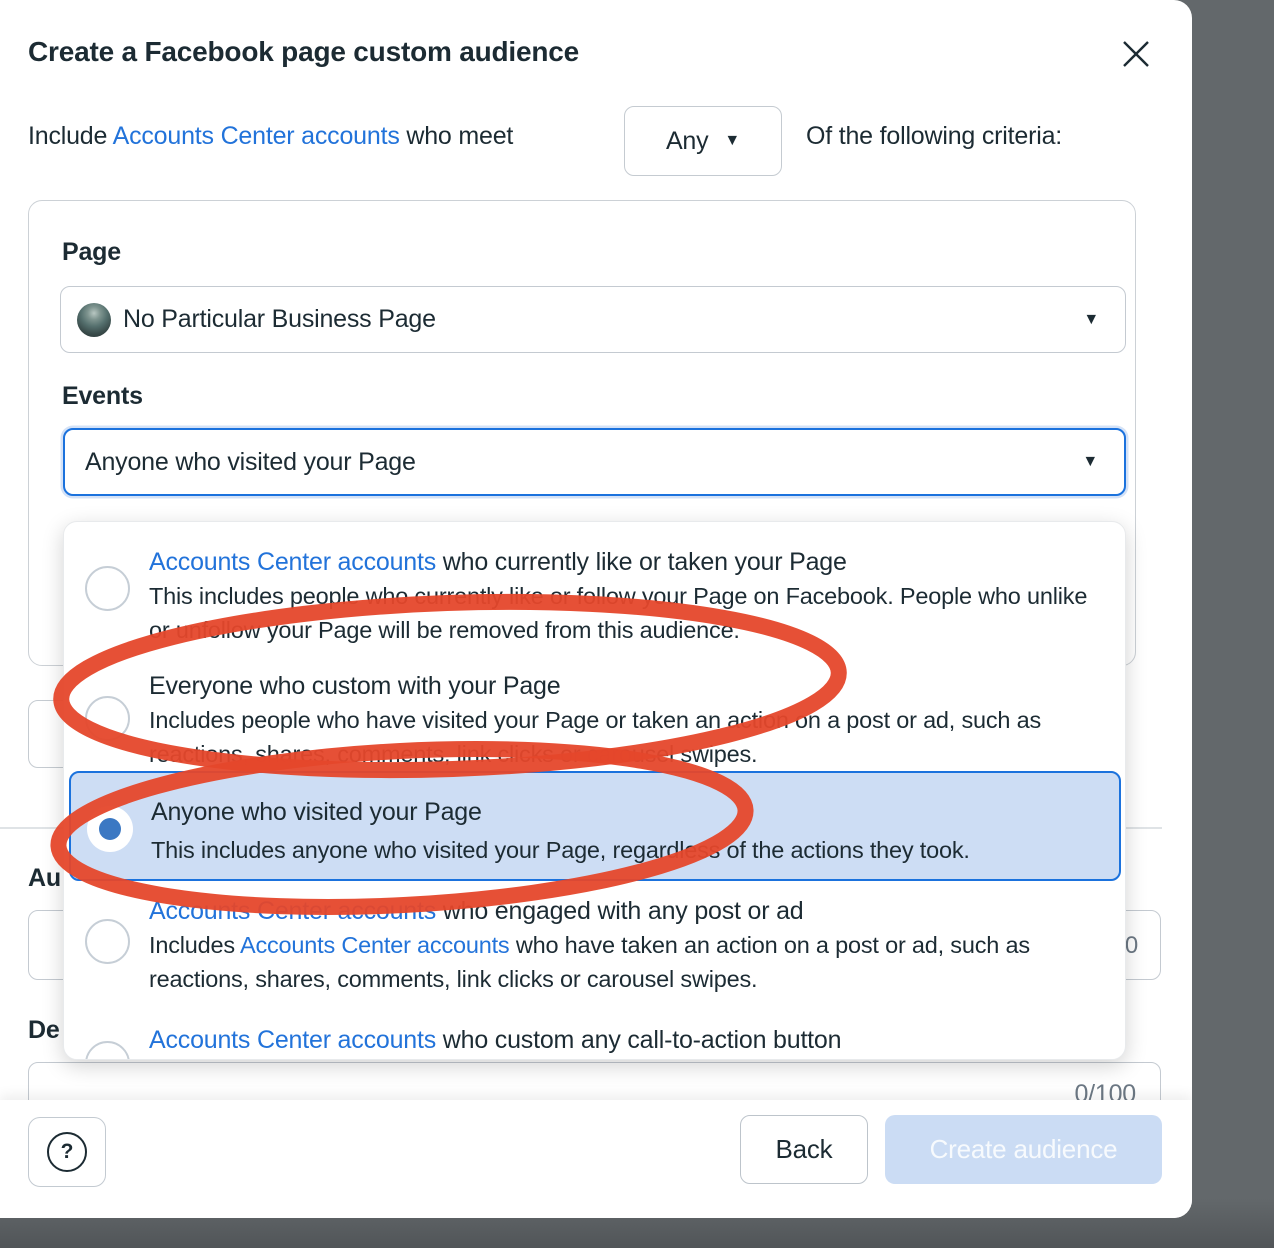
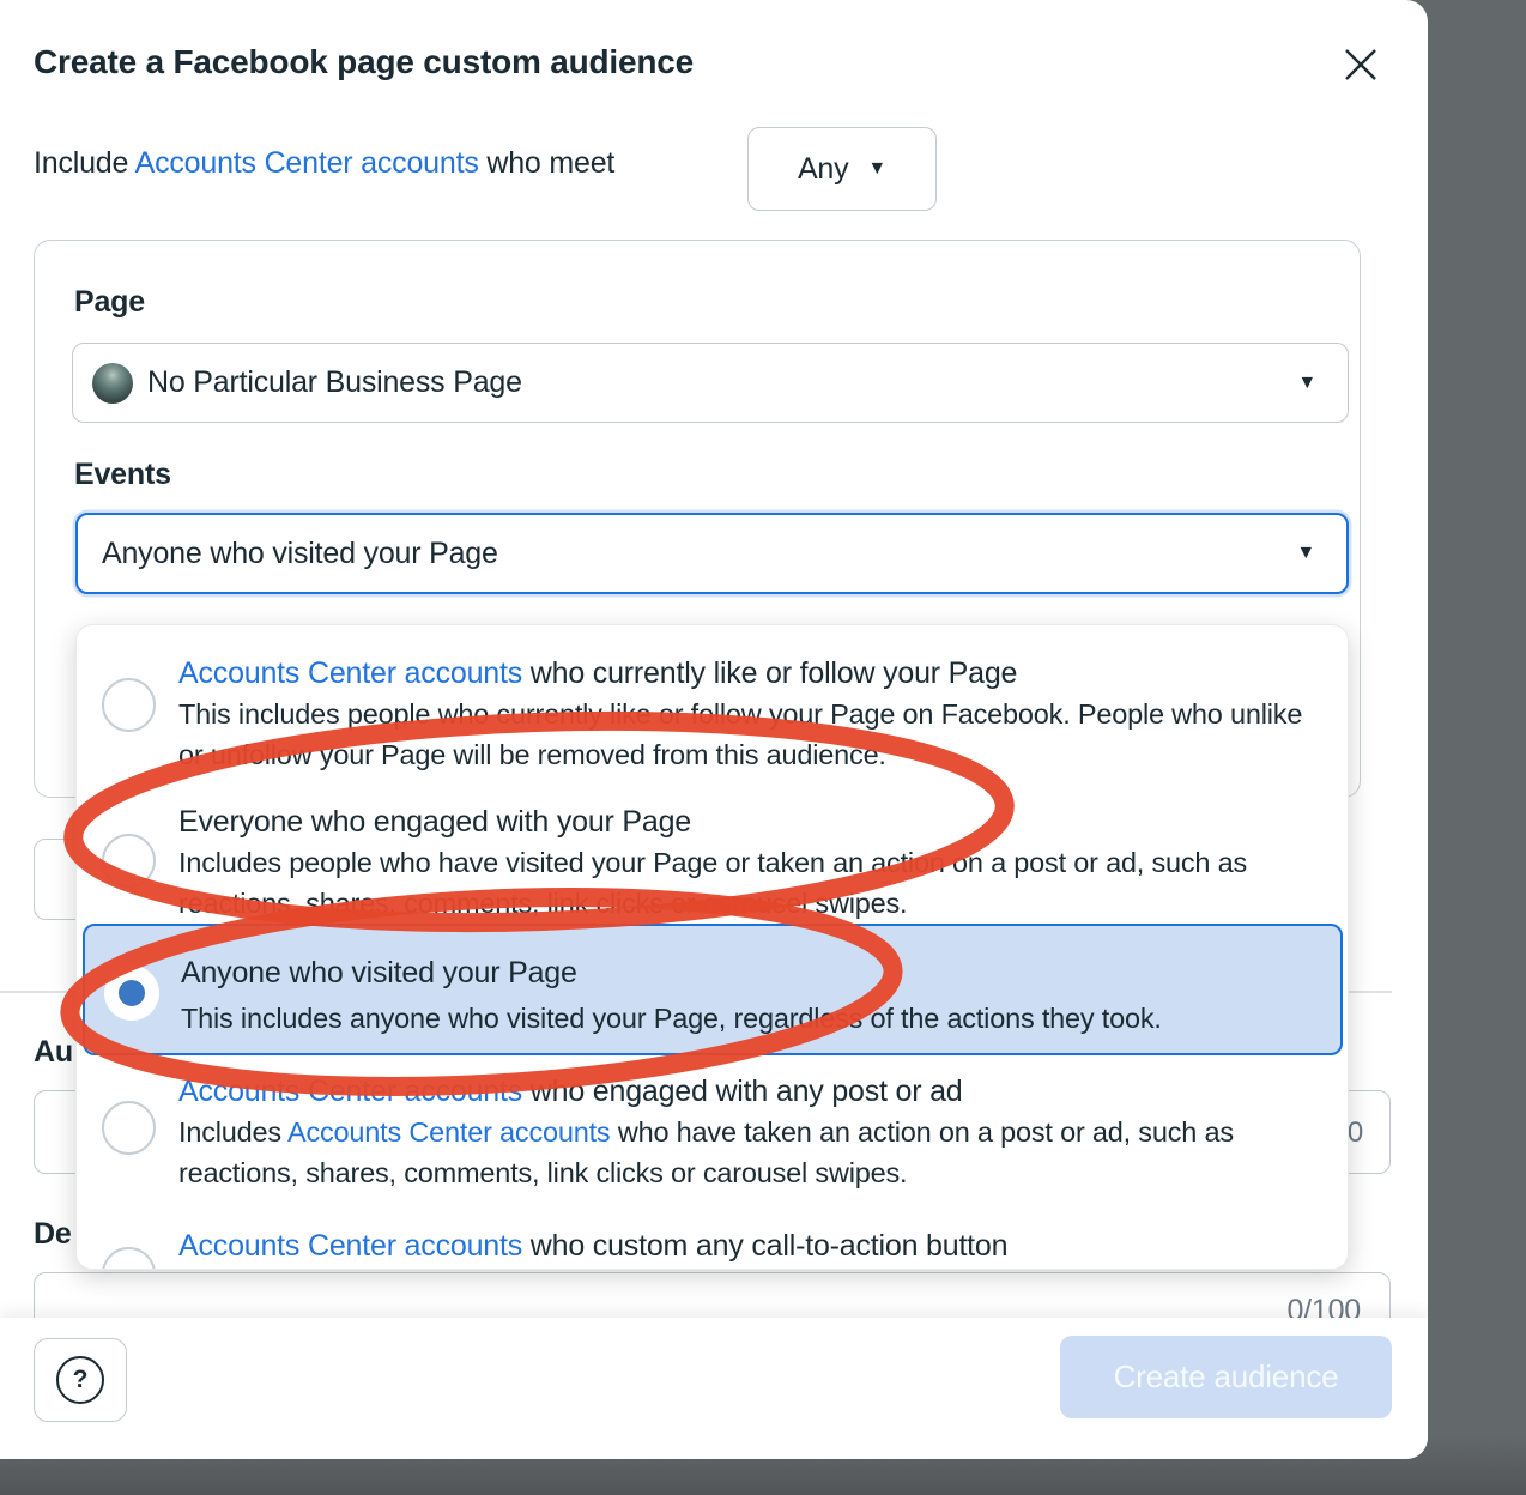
  Create a Facebook page custom audience
  Include Accounts Center accounts who meet
  Any
  ▼
- Of the following criteria:
  Page
  No Particular Business Page
  ▼
  Events
  Anyone who visited your Page
  ▼
  Au
  0
  De
  0/100
- Accounts Center accounts who currently like or taken your Page
+ Accounts Center accounts who currently like or follow your Page
  This includes people who cllow your Page on Facebook. People who unlike orw your Page will be removed from this audience.
- Everyone who custom with your Page
+ Everyone who engaged with your Page
  Anyone who visited your Page
  This includes anyone who visited your Page, regardl of the actions they took.
  Includes Accounts Center accounts who have taken an action on a post or ad, such as reactions, shares, comments, link clicks or carousel swipes.
  Accounts Center accounts who custom any call-to-action button
  ?
- Back
  Create audience
